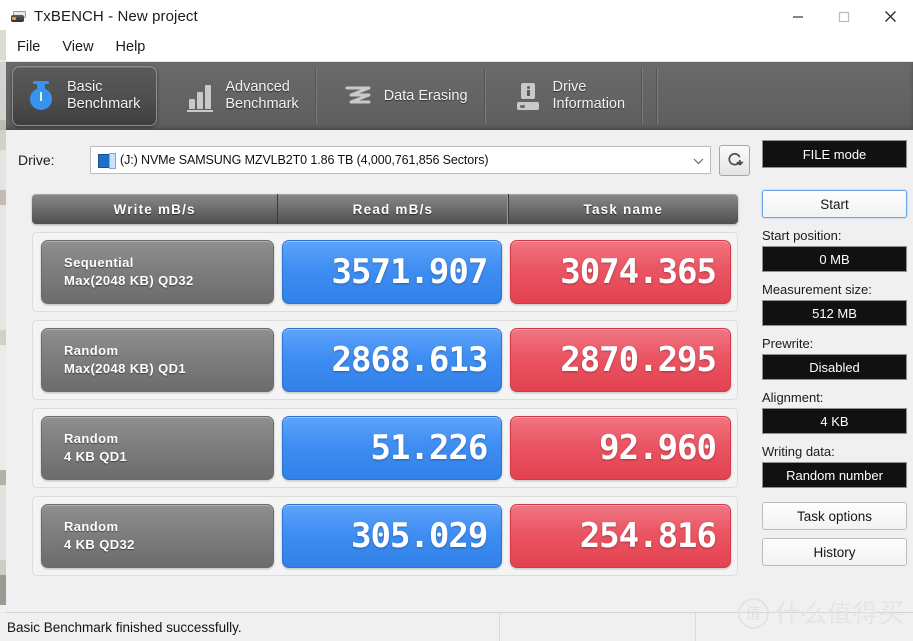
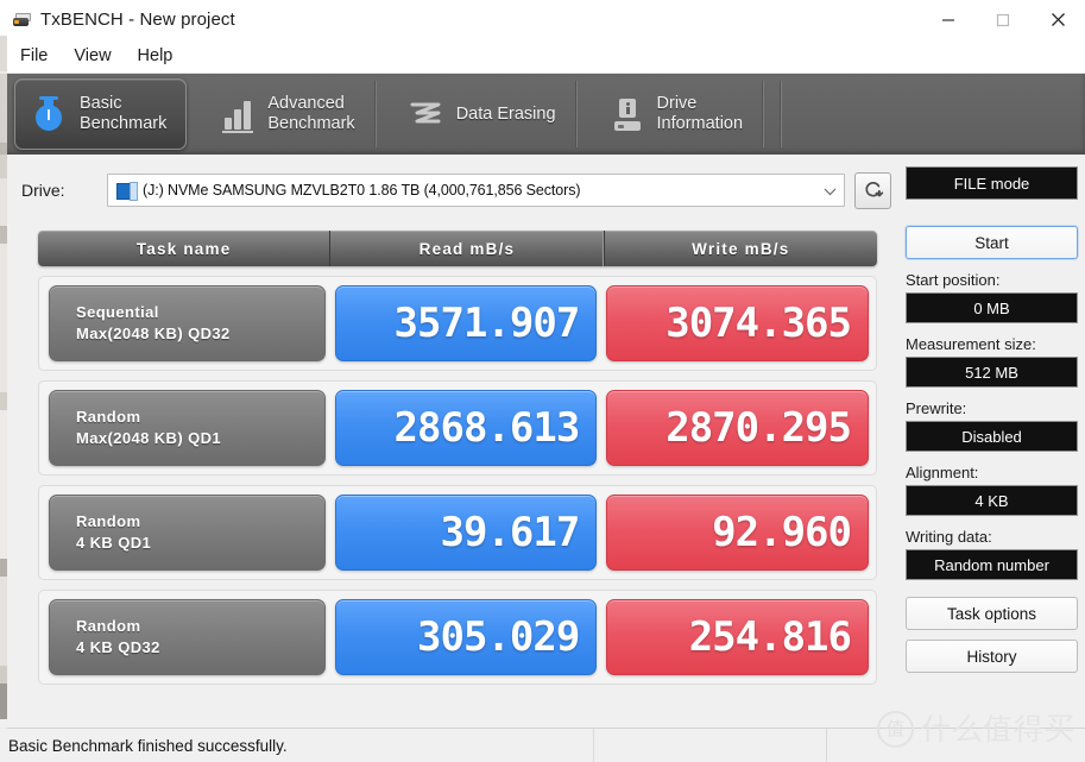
  TxBENCH - New project
  File
  View
  Help
  Basic
  Benchmark
  Advanced
  Benchmark
  Data Erasing
  Drive
  Information
  Drive:
  (J:) NVMe SAMSUNG MZVLB2T0 1.86 TB (4,000,761,856 Sectors)
- Write mB/s
+ Task name
  Read mB/s
- Task name
+ Write mB/s
  Sequential
  Max(2048 KB) QD32
  3571.907
  3074.365
  Random
  Max(2048 KB) QD1
  2868.613
  2870.295
  Random
  4 KB QD1
- 51.226
+ 39.617
  92.960
  Random
  4 KB QD32
  305.029
  254.816
  FILE mode
  Start
  Start position:
  0 MB
  Measurement size:
  512 MB
  Prewrite:
  Disabled
  Alignment:
  4 KB
  Writing data:
  Random number
  Task options
  History
  Basic Benchmark finished successfully.
  值
  什么值得买
